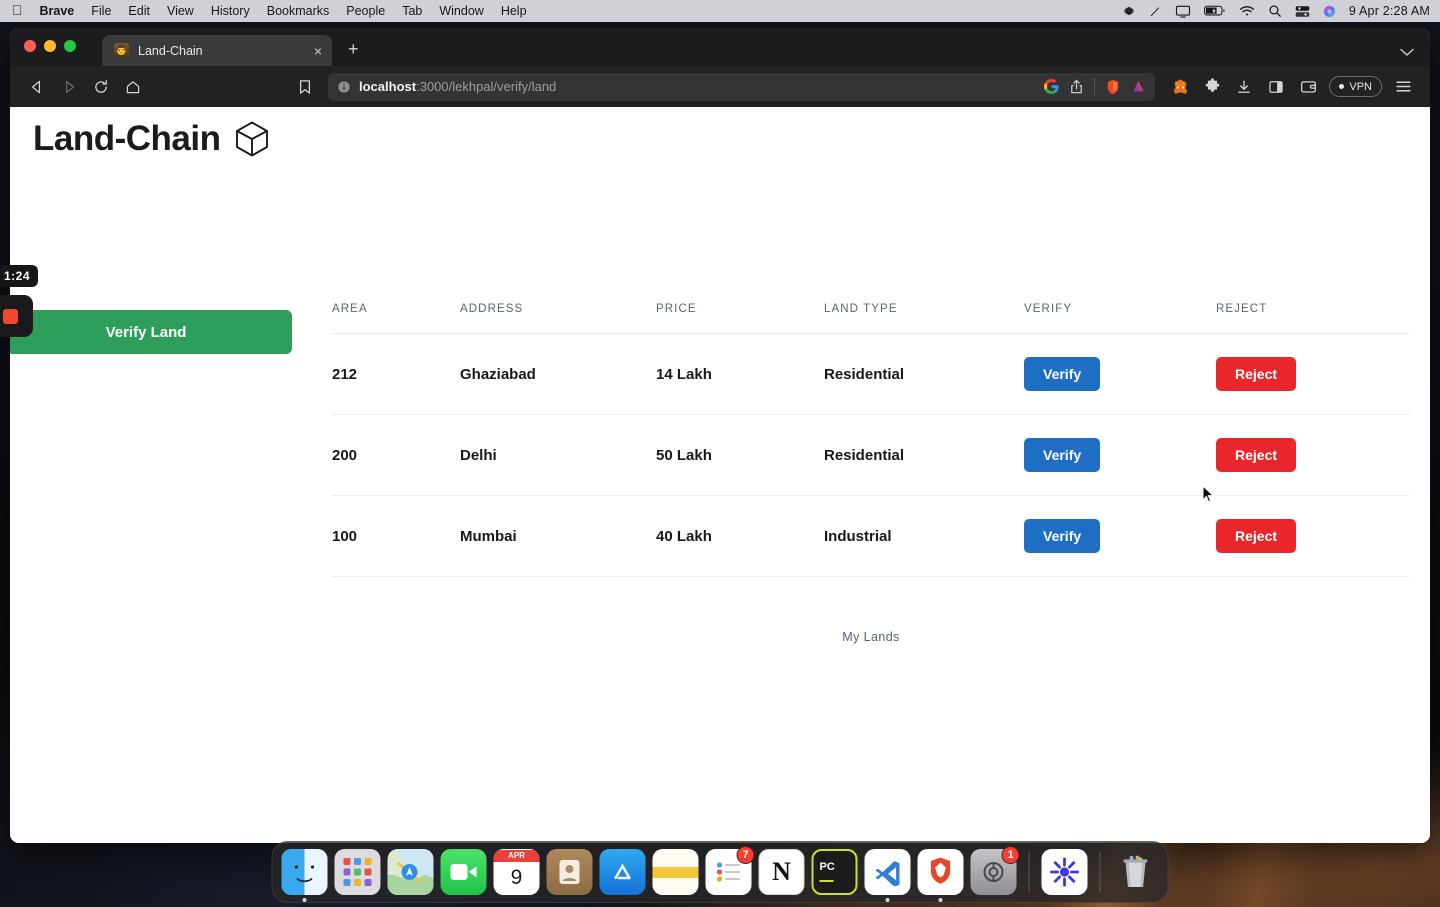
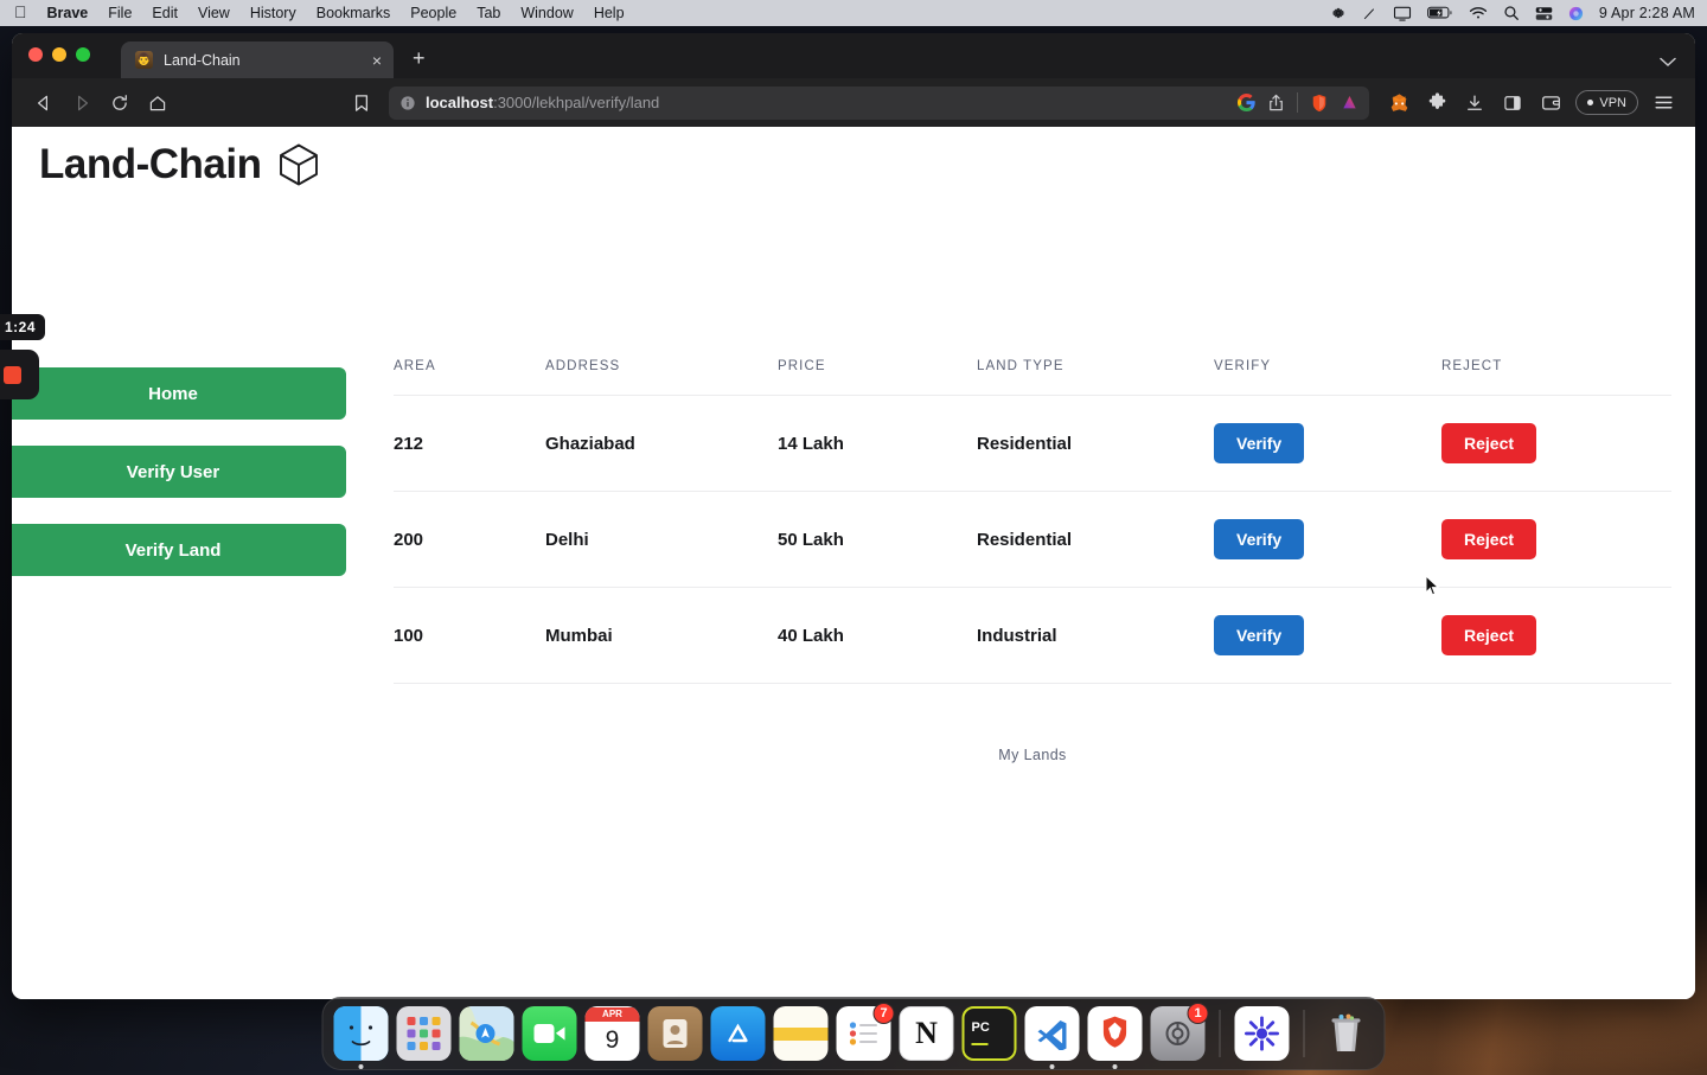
  
  Brave
  File
  Edit
  View
  History
  Bookmarks
  People
  Tab
  Window
  Help
  9 Apr 2:28 AM
  👨
  Land-Chain
  ×
  +
  localhost:3000/lekhpal/verify/land
  VPN
  Land-Chain
+ Home
+ Verify User
  Verify Land
  AREA	ADDRESS	PRICE	LAND TYPE	VERIFY	REJECT
  212	Ghaziabad	14 Lakh	Residential	Verify	Reject
  200	Delhi	50 Lakh	Residential	Verify	Reject
  100	Mumbai	40 Lakh	Industrial	Verify	Reject
  My Lands
  1:24
  APR
  9
  7
  N
  PC
  1
